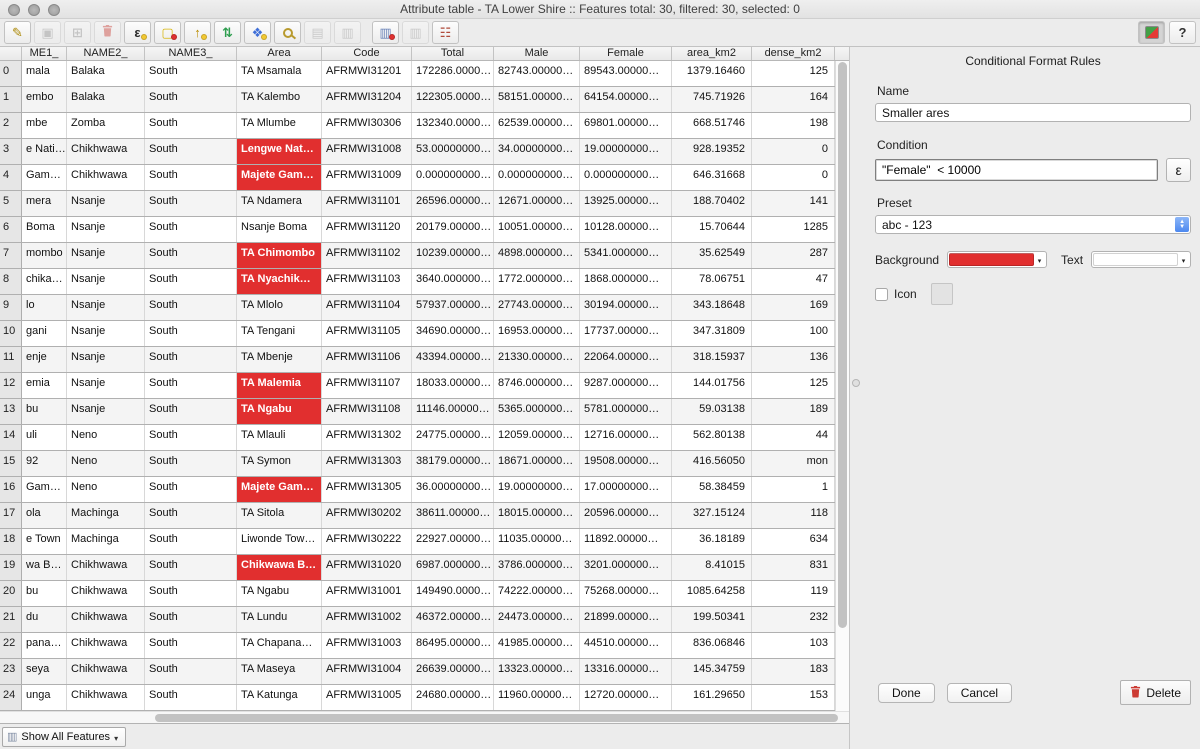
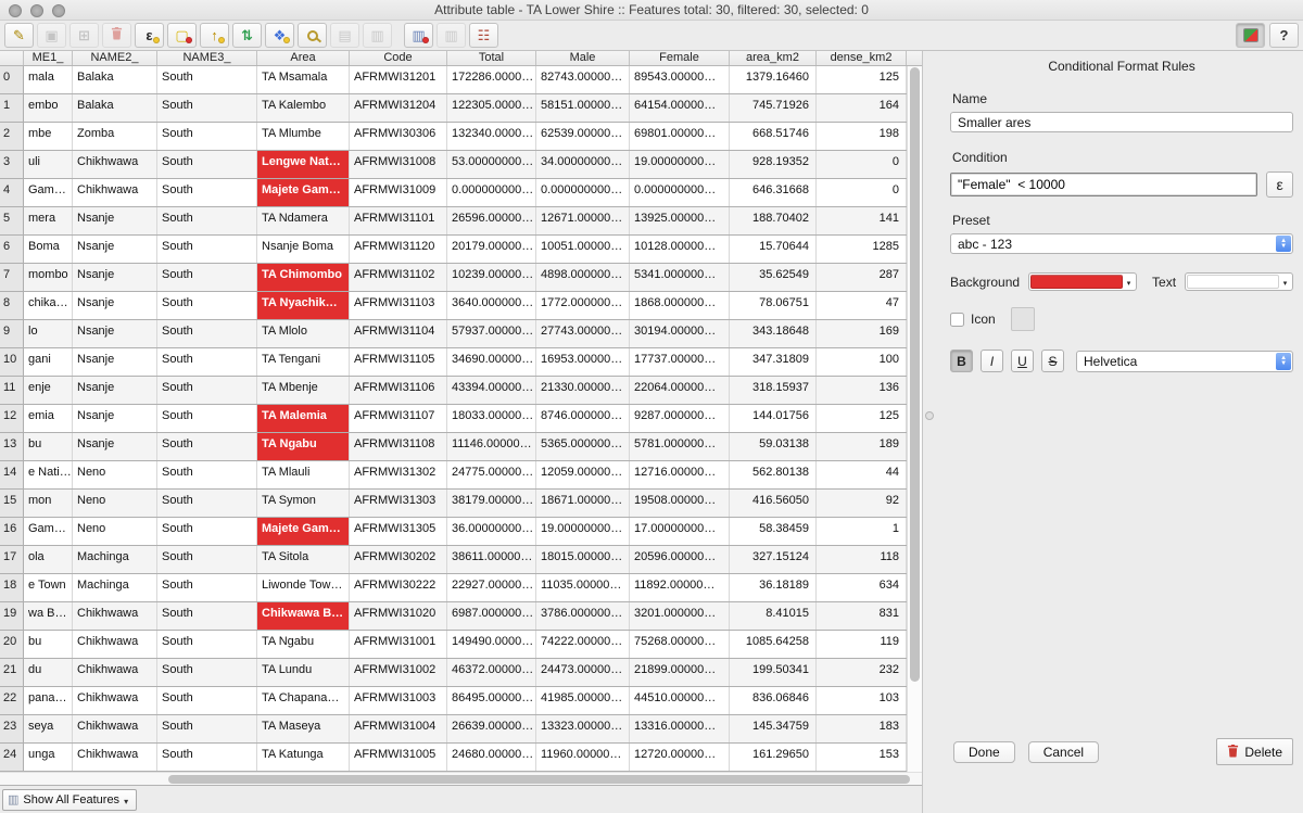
  Attribute table - TA Lower Shire :: Features total: 30, filtered: 30, selected: 0
  ✎
  ▣
  ⊞
  ε
  ▢
  ↑
  ⇅
  ❖
  ▤
  ▥
  ▥
  ▥
  ☷
  ?
  ME1_
  NAME2_
  NAME3_
  Area
  Code
  Total
  Male
  Female
  area_km2
  dense_km2
  0
  mala
  Balaka
  South
  TA Msamala
  AFRMWI31201
  172286.0000…
  82743.00000…
  89543.00000…
  1379.16460
  125
  1
  embo
  Balaka
  South
  TA Kalembo
  AFRMWI31204
  122305.0000…
  58151.00000…
  64154.00000…
  745.71926
  164
  2
  mbe
  Zomba
  South
  TA Mlumbe
  AFRMWI30306
  132340.0000…
  62539.00000…
  69801.00000…
  668.51746
  198
  3
- e Nati…
+ uli
  Chikhwawa
  South
  Lengwe Nat…
  AFRMWI31008
  53.00000000…
  34.00000000…
  19.00000000…
  928.19352
  0
  4
  Gam…
  Chikhwawa
  South
  Majete Gam…
  AFRMWI31009
  0.000000000…
  0.000000000…
  0.000000000…
  646.31668
  0
  5
  mera
  Nsanje
  South
  TA Ndamera
  AFRMWI31101
  26596.00000…
  12671.00000…
  13925.00000…
  188.70402
  141
  6
  Boma
  Nsanje
  South
  Nsanje Boma
  AFRMWI31120
  20179.00000…
  10051.00000…
  10128.00000…
  15.70644
  1285
  7
  mombo
  Nsanje
  South
  TA Chimombo
  AFRMWI31102
  10239.00000…
  4898.000000…
  5341.000000…
  35.62549
  287
  8
  chika…
  Nsanje
  South
  TA Nyachik…
  AFRMWI31103
  3640.000000…
  1772.000000…
  1868.000000…
  78.06751
  47
  9
  lo
  Nsanje
  South
  TA Mlolo
  AFRMWI31104
  57937.00000…
  27743.00000…
  30194.00000…
  343.18648
  169
  10
  gani
  Nsanje
  South
  TA Tengani
  AFRMWI31105
  34690.00000…
  16953.00000…
  17737.00000…
  347.31809
  100
  11
  enje
  Nsanje
  South
  TA Mbenje
  AFRMWI31106
  43394.00000…
  21330.00000…
  22064.00000…
  318.15937
  136
  12
  emia
  Nsanje
  South
  TA Malemia
  AFRMWI31107
  18033.00000…
  8746.000000…
  9287.000000…
  144.01756
  125
  13
  bu
  Nsanje
  South
  TA Ngabu
  AFRMWI31108
  11146.00000…
  5365.000000…
  5781.000000…
  59.03138
  189
  14
- uli
+ e Nati…
  Neno
  South
  TA Mlauli
  AFRMWI31302
  24775.00000…
  12059.00000…
  12716.00000…
  562.80138
  44
  15
- 92
+ mon
  Neno
  South
  TA Symon
  AFRMWI31303
  38179.00000…
  18671.00000…
  19508.00000…
  416.56050
- mon
+ 92
  16
  Gam…
  Neno
  South
  Majete Gam…
  AFRMWI31305
  36.00000000…
  19.00000000…
  17.00000000…
  58.38459
  1
  17
  ola
  Machinga
  South
  TA Sitola
  AFRMWI30202
  38611.00000…
  18015.00000…
  20596.00000…
  327.15124
  118
  18
  e Town
  Machinga
  South
  Liwonde Tow…
  AFRMWI30222
  22927.00000…
  11035.00000…
  11892.00000…
  36.18189
  634
  19
  wa B…
  Chikhwawa
  South
  Chikwawa B…
  AFRMWI31020
  6987.000000…
  3786.000000…
  3201.000000…
  8.41015
  831
  20
  bu
  Chikhwawa
  South
  TA Ngabu
  AFRMWI31001
  149490.0000…
  74222.00000…
  75268.00000…
  1085.64258
  119
  21
  du
  Chikhwawa
  South
  TA Lundu
  AFRMWI31002
  46372.00000…
  24473.00000…
  21899.00000…
  199.50341
  232
  22
  pana…
  Chikhwawa
  South
  TA Chapana…
  AFRMWI31003
  86495.00000…
  41985.00000…
  44510.00000…
  836.06846
  103
  23
  seya
  Chikhwawa
  South
  TA Maseya
  AFRMWI31004
  26639.00000…
  13323.00000…
  13316.00000…
  145.34759
  183
  24
  unga
  Chikhwawa
  South
  TA Katunga
  AFRMWI31005
  24680.00000…
  11960.00000…
  12720.00000…
  161.29650
  153
  ▥
  Show All Features
  ▾
  Conditional Format Rules
  Name
  Smaller ares
  Condition
  "Female" < 10000
  ε
  Preset
  abc - 123
  Background
  Text
  Icon
+ B
+ I
+ U
+ S
+ Helvetica
  Done
  Cancel
  Delete
